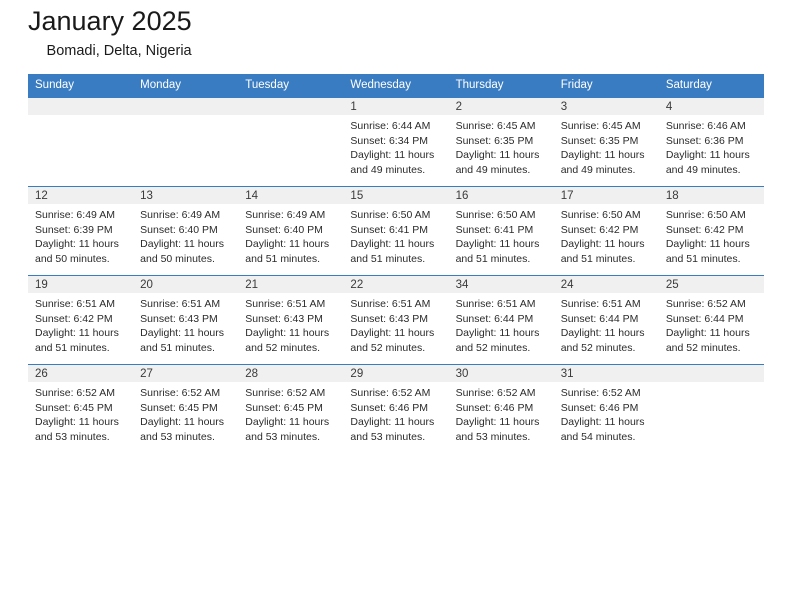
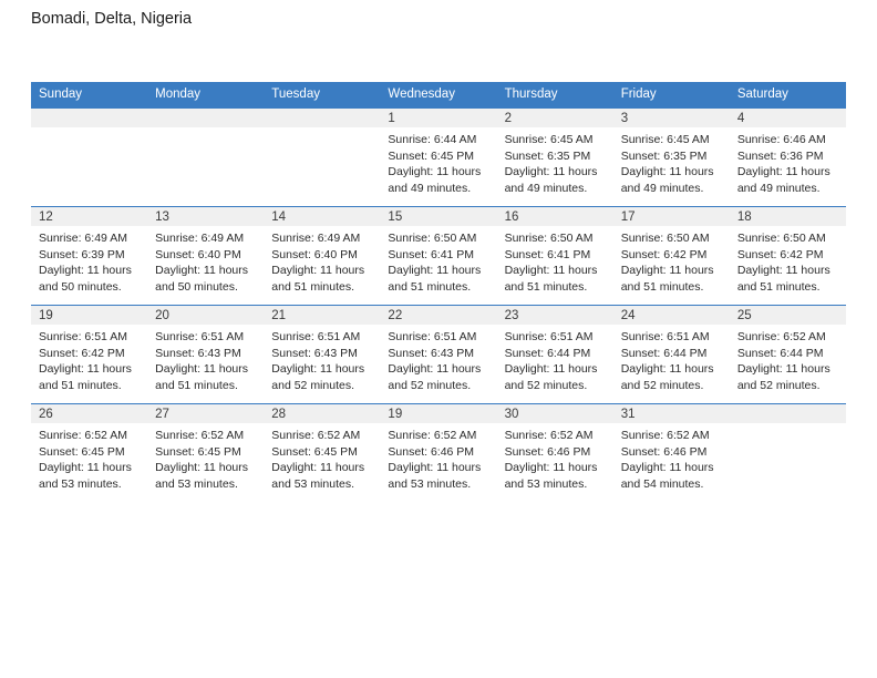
- January 2025
  Bomadi, Delta, Nigeria
  Sunday	Monday	Tuesday	Wednesday	Thursday	Friday	Saturday
- 			1Sunrise: 6:44 AMSunset: 6:34 PMDaylight: 11 hours and 49 minutes.	2Sunrise: 6:45 AMSunset: 6:35 PMDaylight: 11 hours and 49 minutes.	3Sunrise: 6:45 AMSunset: 6:35 PMDaylight: 11 hours and 49 minutes.	4Sunrise: 6:46 AMSunset: 6:36 PMDaylight: 11 hours and 49 minutes.
+ 			1Sunrise: 6:44 AMSunset: 6:45 PMDaylight: 11 hours and 49 minutes.	2Sunrise: 6:45 AMSunset: 6:35 PMDaylight: 11 hours and 49 minutes.	3Sunrise: 6:45 AMSunset: 6:35 PMDaylight: 11 hours and 49 minutes.	4Sunrise: 6:46 AMSunset: 6:36 PMDaylight: 11 hours and 49 minutes.
  12Sunrise: 6:49 AMSunset: 6:39 PMDaylight: 11 hours and 50 minutes.	13Sunrise: 6:49 AMSunset: 6:40 PMDaylight: 11 hours and 50 minutes.	14Sunrise: 6:49 AMSunset: 6:40 PMDaylight: 11 hours and 51 minutes.	15Sunrise: 6:50 AMSunset: 6:41 PMDaylight: 11 hours and 51 minutes.	16Sunrise: 6:50 AMSunset: 6:41 PMDaylight: 11 hours and 51 minutes.	17Sunrise: 6:50 AMSunset: 6:42 PMDaylight: 11 hours and 51 minutes.	18Sunrise: 6:50 AMSunset: 6:42 PMDaylight: 11 hours and 51 minutes.
- 19Sunrise: 6:51 AMSunset: 6:42 PMDaylight: 11 hours and 51 minutes.	20Sunrise: 6:51 AMSunset: 6:43 PMDaylight: 11 hours and 51 minutes.	21Sunrise: 6:51 AMSunset: 6:43 PMDaylight: 11 hours and 52 minutes.	22Sunrise: 6:51 AMSunset: 6:43 PMDaylight: 11 hours and 52 minutes.	34Sunrise: 6:51 AMSunset: 6:44 PMDaylight: 11 hours and 52 minutes.	24Sunrise: 6:51 AMSunset: 6:44 PMDaylight: 11 hours and 52 minutes.	25Sunrise: 6:52 AMSunset: 6:44 PMDaylight: 11 hours and 52 minutes.
+ 19Sunrise: 6:51 AMSunset: 6:42 PMDaylight: 11 hours and 51 minutes.	20Sunrise: 6:51 AMSunset: 6:43 PMDaylight: 11 hours and 51 minutes.	21Sunrise: 6:51 AMSunset: 6:43 PMDaylight: 11 hours and 52 minutes.	22Sunrise: 6:51 AMSunset: 6:43 PMDaylight: 11 hours and 52 minutes.	23Sunrise: 6:51 AMSunset: 6:44 PMDaylight: 11 hours and 52 minutes.	24Sunrise: 6:51 AMSunset: 6:44 PMDaylight: 11 hours and 52 minutes.	25Sunrise: 6:52 AMSunset: 6:44 PMDaylight: 11 hours and 52 minutes.
- 26Sunrise: 6:52 AMSunset: 6:45 PMDaylight: 11 hours and 53 minutes.	27Sunrise: 6:52 AMSunset: 6:45 PMDaylight: 11 hours and 53 minutes.	28Sunrise: 6:52 AMSunset: 6:45 PMDaylight: 11 hours and 53 minutes.	29Sunrise: 6:52 AMSunset: 6:46 PMDaylight: 11 hours and 53 minutes.	30Sunrise: 6:52 AMSunset: 6:46 PMDaylight: 11 hours and 53 minutes.	31Sunrise: 6:52 AMSunset: 6:46 PMDaylight: 11 hours and 54 minutes.
+ 26Sunrise: 6:52 AMSunset: 6:45 PMDaylight: 11 hours and 53 minutes.	27Sunrise: 6:52 AMSunset: 6:45 PMDaylight: 11 hours and 53 minutes.	28Sunrise: 6:52 AMSunset: 6:45 PMDaylight: 11 hours and 53 minutes.	19Sunrise: 6:52 AMSunset: 6:46 PMDaylight: 11 hours and 53 minutes.	30Sunrise: 6:52 AMSunset: 6:46 PMDaylight: 11 hours and 53 minutes.	31Sunrise: 6:52 AMSunset: 6:46 PMDaylight: 11 hours and 54 minutes.
